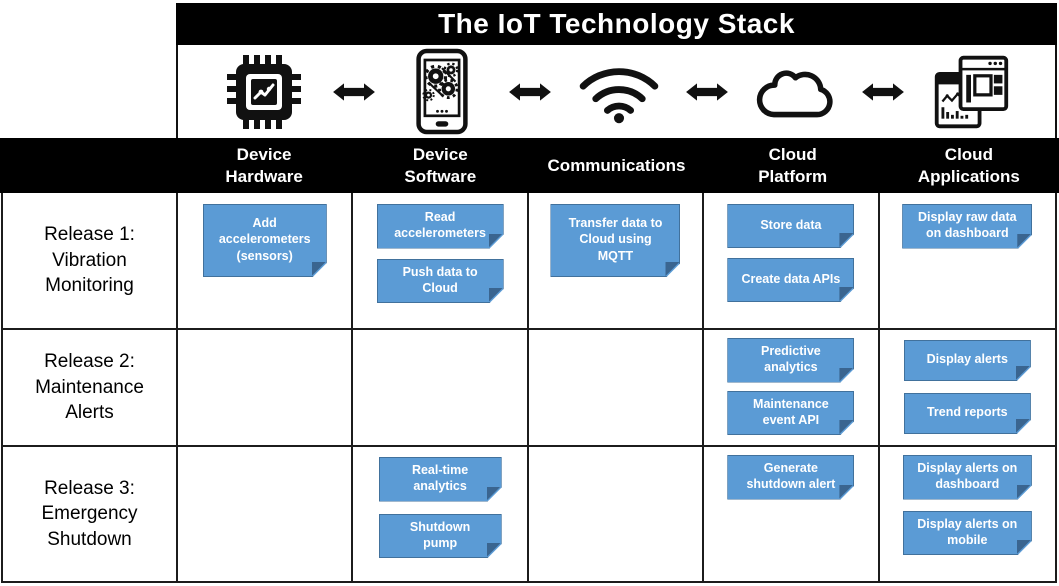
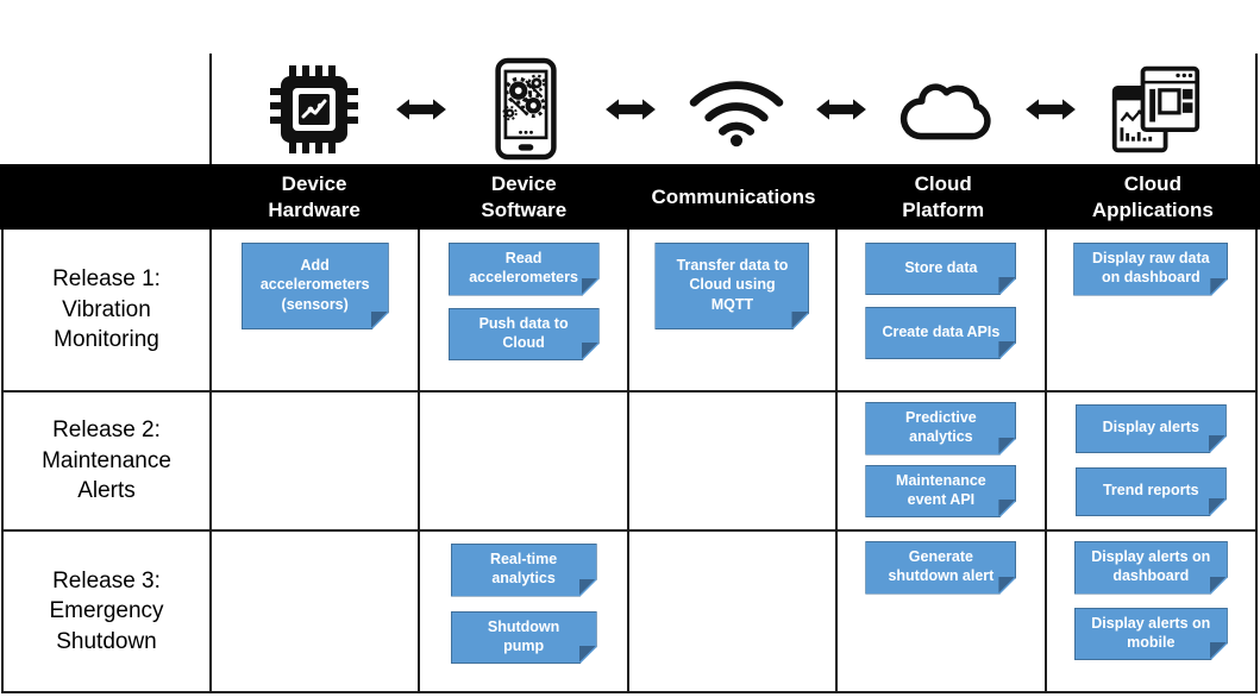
- The IoT Technology Stack
  Device
  Hardware
  Device
  Software
  Communications
  Cloud
  Platform
  Cloud
  Applications
  Release 1:
  Vibration
  Monitoring
  Add
  accelerometers
  (sensors)
  Read
  accelerometers
  Push data to
  Cloud
  Transfer data to
  Cloud using
  MQTT
  Store data
  Create data APIs
  Display raw data
  on dashboard
  Release 2:
  Maintenance
  Alerts
  Predictive
  analytics
  Maintenance
  event API
  Display alerts
  Trend reports
  Release 3:
  Emergency
  Shutdown
  Real-time
  analytics
  Shutdown
  pump
  Generate
  shutdown alert
  Display alerts on
  dashboard
  Display alerts on
  mobile
